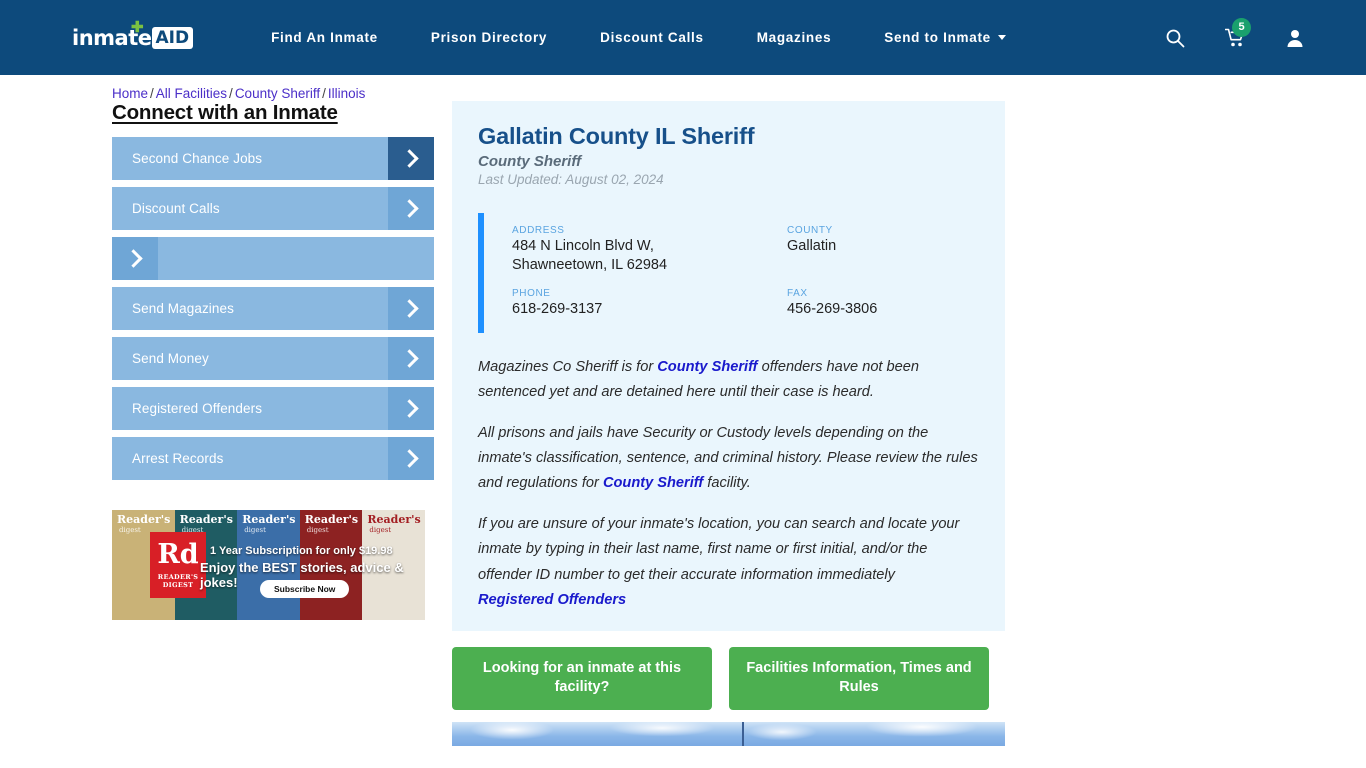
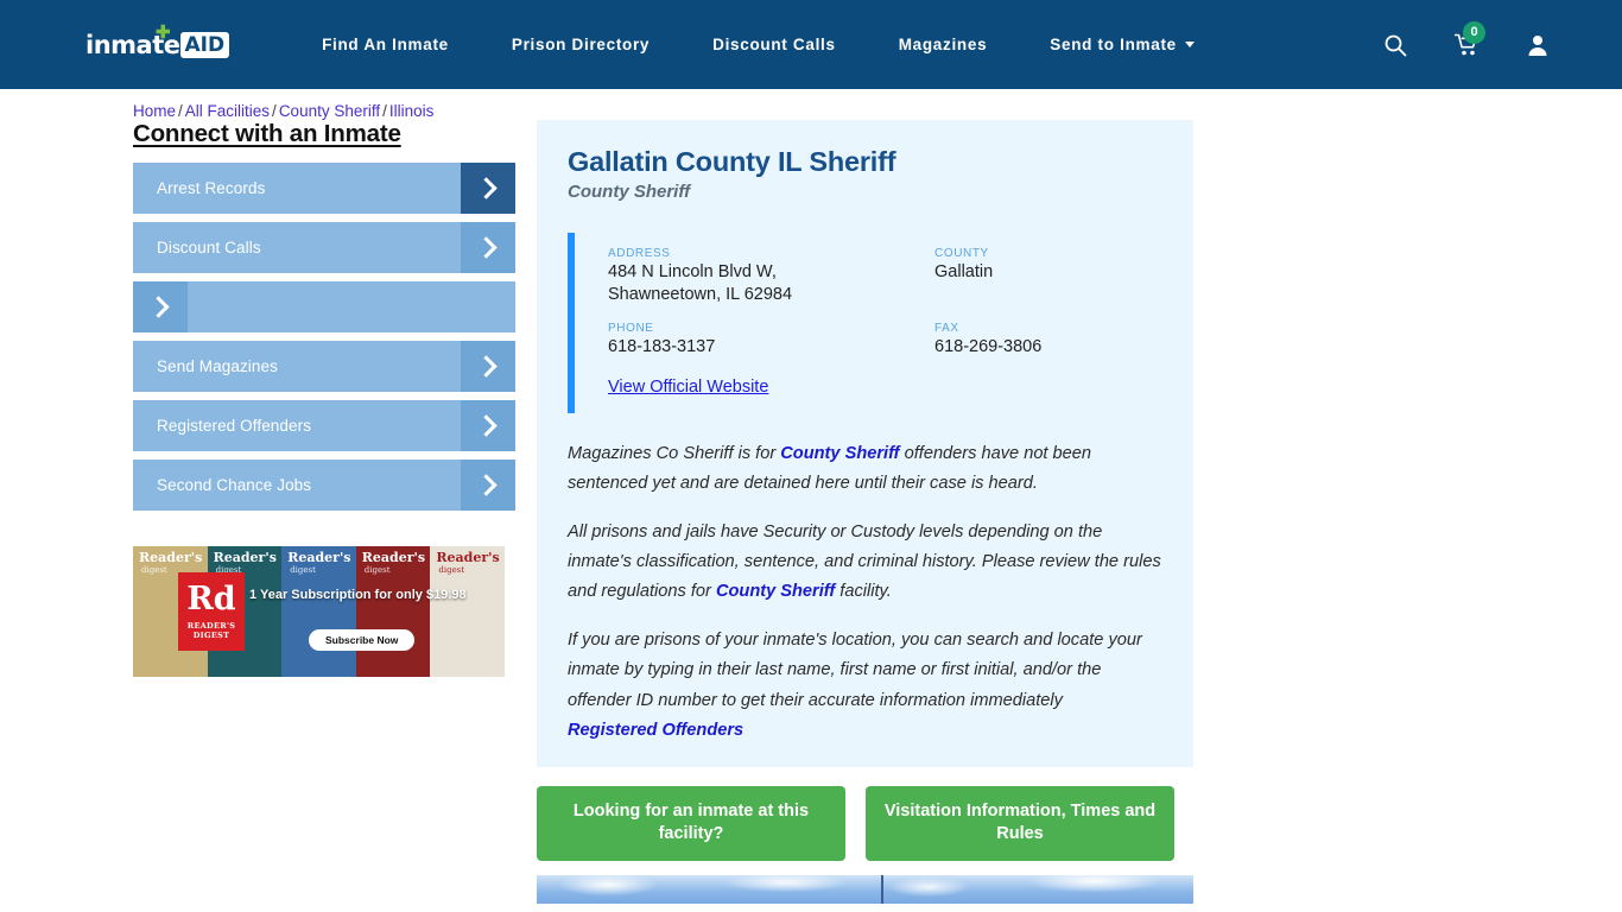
  inmate
  ✚
  AID
  Find An Inmate
  Prison Directory
  Discount Calls
  Magazines
  Send to Inmate
- 5
+ 0
  Home / All Facilities / County Sheriff / Illinois
  Connect with an Inmate
- Second Chance Jobs
+ Arrest Records
  Discount Calls
  Send Magazines
- Send Money
  Registered Offenders
- Arrest Records
+ Second Chance Jobs
  Reader's
  digest
  Reader's
  digest
  Reader's
  digest
  Reader's
  digest
  Reader's
  digest
  Rd
  READER'S DIGEST
  1 Year Subscription for only $19.98
- Enjoy the BEST stories, advice & jokes!
  Subscribe Now
  Gallatin County IL Sheriff
  County Sheriff
- Last Updated: August 02, 2024
  ADDRESS
  484 N Lincoln Blvd W,
  Shawneetown, IL 62984
  COUNTY
  Gallatin
  PHONE
- 618-269-3137
+ 618-183-3137
  FAX
- 456-269-3806
+ 618-269-3806
+ View Official Website
  Magazines Co Sheriff is for County Sheriff offenders have not been sentenced yet and are detained here until their case is heard.
  All prisons and jails have Security or Custody levels depending on the inmate's classification, sentence, and criminal history. Please review the rules and regulations for County Sheriff facility.
- If you are unsure of your inmate's location, you can search and locate your inmate by typing in their last name, first name or first initial, and/or the offender ID number to get their accurate information immediately
+ If you are prisons of your inmate's location, you can search and locate your inmate by typing in their last name, first name or first initial, and/or the offender ID number to get their accurate information immediately
  Registered Offenders
  Looking for an inmate at this facility?
- Facilities Information, Times and Rules
+ Visitation Information, Times and Rules
